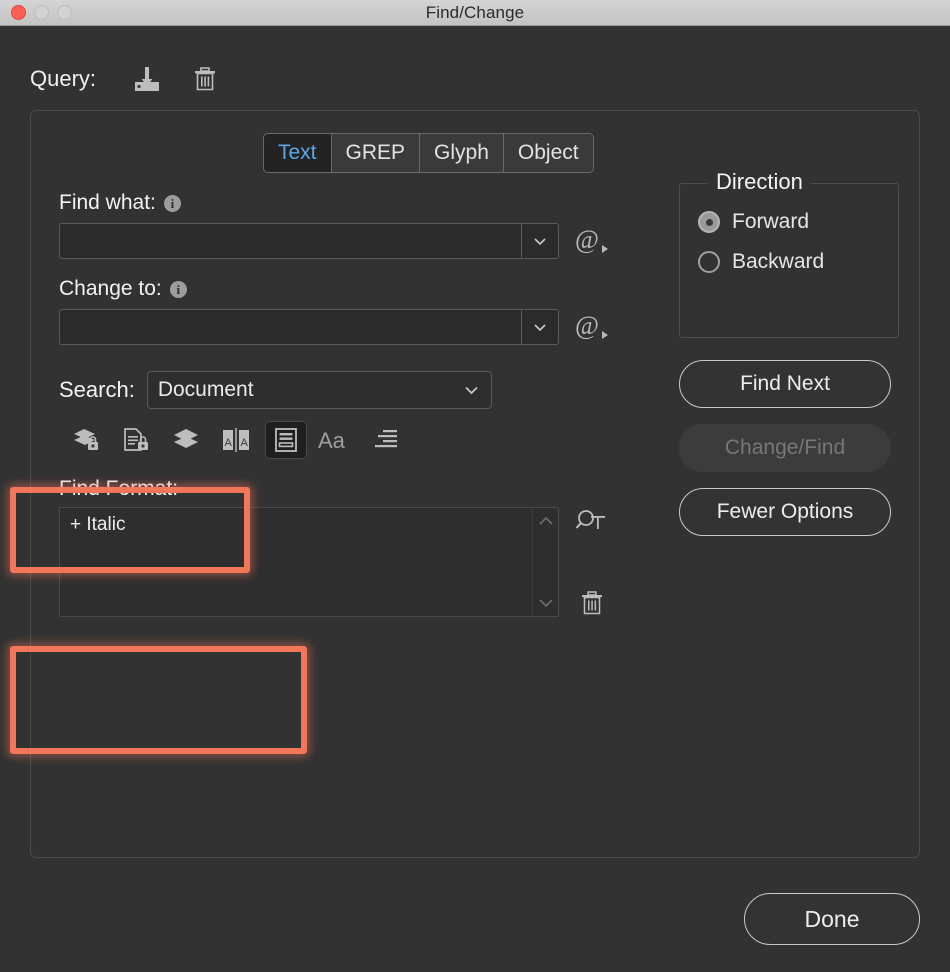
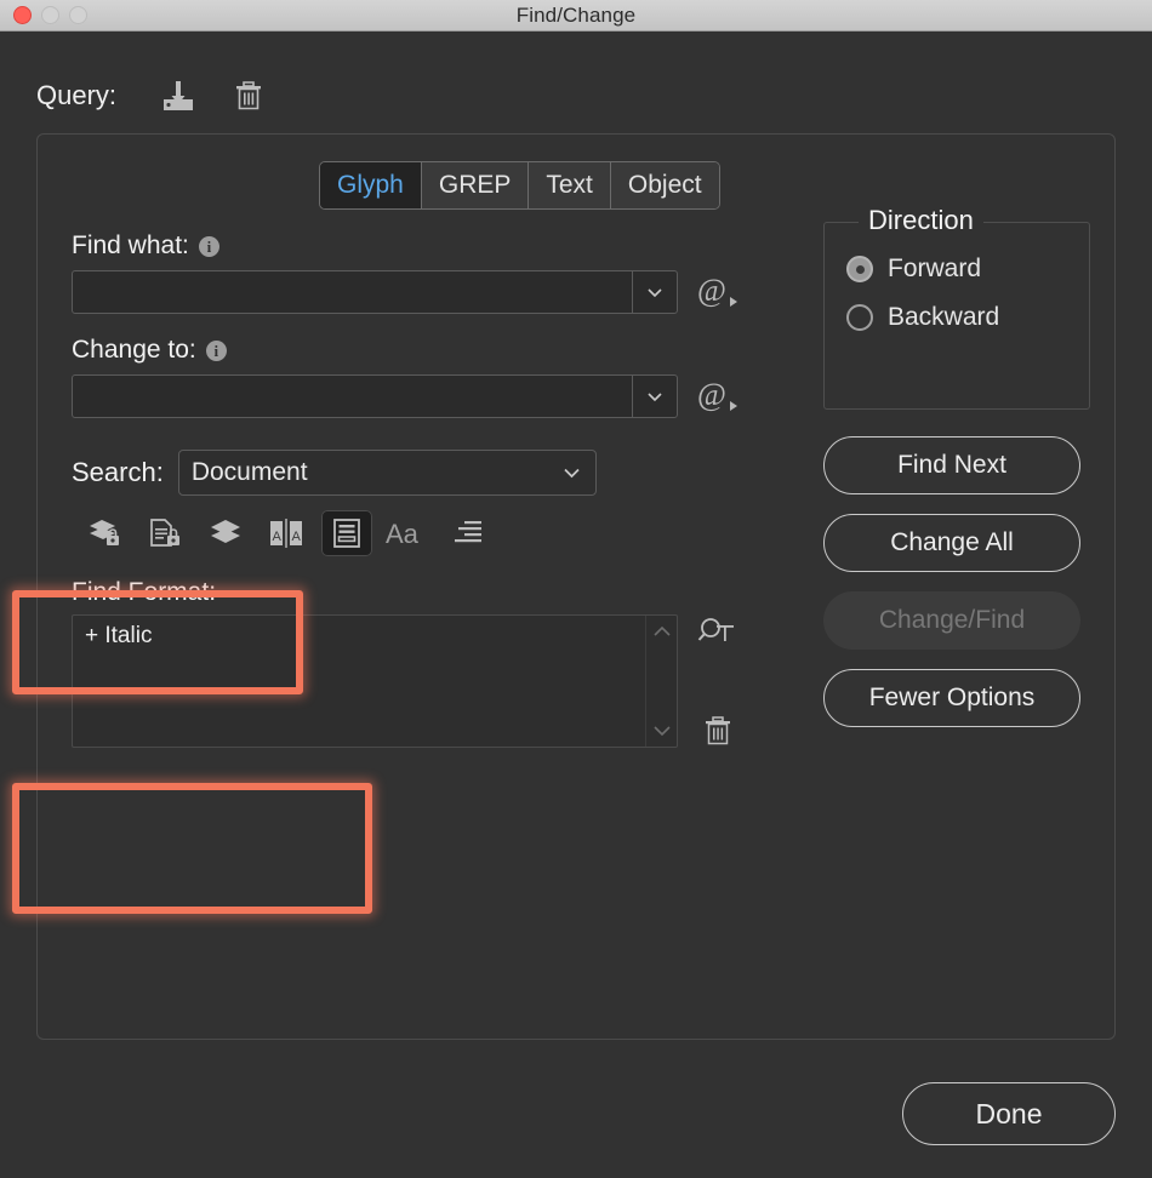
  Find/Change
  Query:
- Text
+ Glyph
  GREP
- Glyph
+ Text
  Object
  Find what:
  i
  @
  Change to:
  i
  @
  Search:
  Document
  A
  A
  Aa
  Find Format:
  + Italic
  Direction
  Forward
  Backward
  Find Next
+ Change All
  Change/Find
  Fewer Options
  Done
